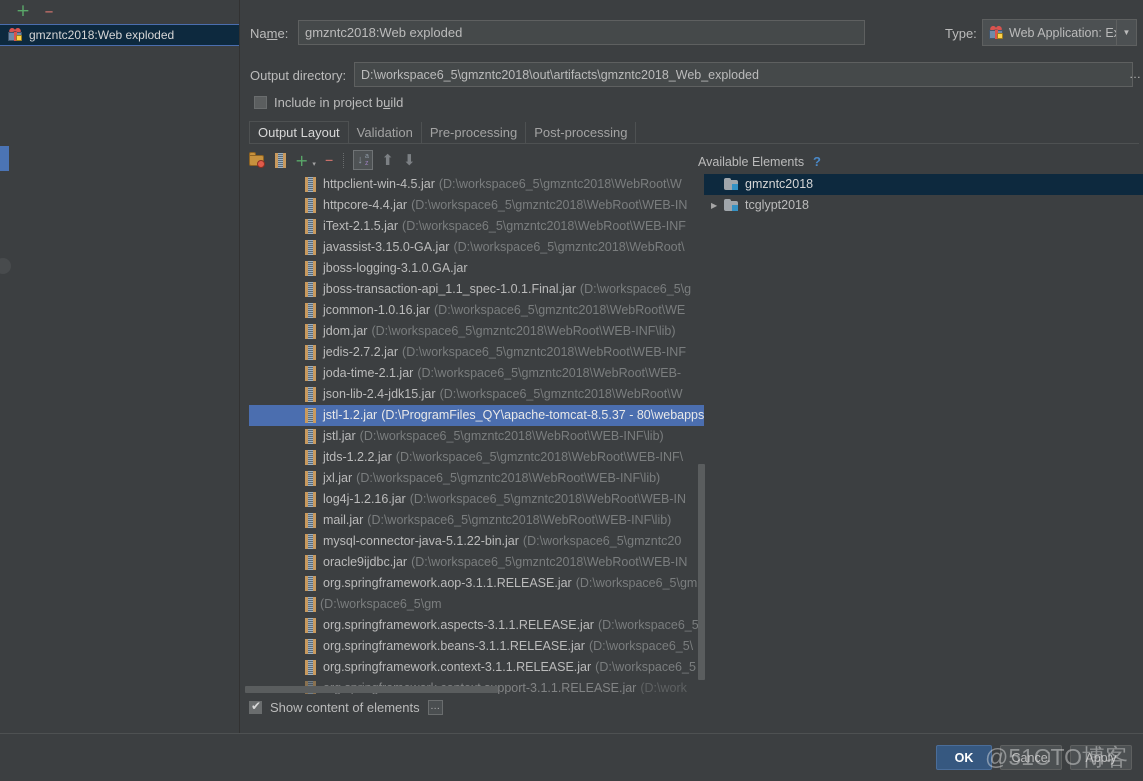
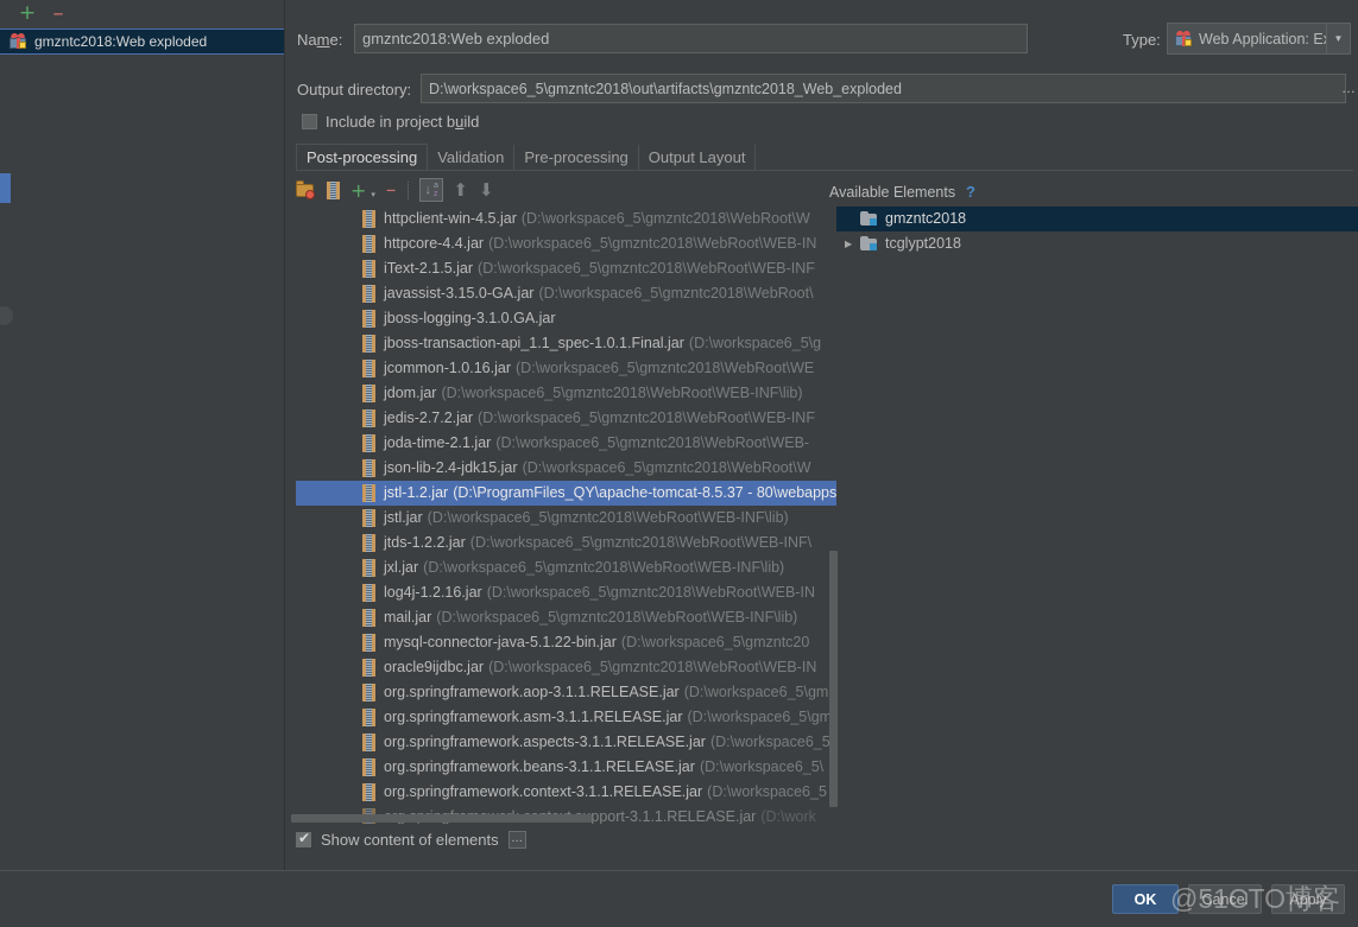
  +
  –
  gmzntc2018:Web exploded
  Name:
  gmzntc2018:Web exploded
  Type:
  ▼
  Output directory:
  D:\workspace6_5\gmzntc2018\out\artifacts\gmzntc2018_Web_exploded
  …
  Include in project build
- Output Layout
+ Post-processing
  Validation
  Pre-processing
- Post-processing
+ Output Layout
  +
  –
  ↓
  ⬆
  ⬇
  httpclient-win-4.5.jar
  (D:\workspace6_5\gmzntc2018\WebRoot\W
  httpcore-4.4.jar
  (D:\workspace6_5\gmzntc2018\WebRoot\WEB-IN
  iText-2.1.5.jar
  (D:\workspace6_5\gmzntc2018\WebRoot\WEB-INF
  javassist-3.15.0-GA.jar
  (D:\workspace6_5\gmzntc2018\WebRoot\
  jboss-logging-3.1.0.GA.jar
  jboss-transaction-api_1.1_spec-1.0.1.Final.jar
  (D:\workspace6_5\g
  jcommon-1.0.16.jar
  (D:\workspace6_5\gmzntc2018\WebRoot\WE
  jdom.jar
  (D:\workspace6_5\gmzntc2018\WebRoot\WEB-INF\lib)
  jedis-2.7.2.jar
  (D:\workspace6_5\gmzntc2018\WebRoot\WEB-INF
  joda-time-2.1.jar
  (D:\workspace6_5\gmzntc2018\WebRoot\WEB-
  json-lib-2.4-jdk15.jar
  (D:\workspace6_5\gmzntc2018\WebRoot\W
  jstl-1.2.jar
  jstl.jar
  (D:\workspace6_5\gmzntc2018\WebRoot\WEB-INF\lib)
  jtds-1.2.2.jar
  (D:\workspace6_5\gmzntc2018\WebRoot\WEB-INF\
  jxl.jar
  (D:\workspace6_5\gmzntc2018\WebRoot\WEB-INF\lib)
  log4j-1.2.16.jar
  (D:\workspace6_5\gmzntc2018\WebRoot\WEB-IN
  mail.jar
  (D:\workspace6_5\gmzntc2018\WebRoot\WEB-INF\lib)
  mysql-connector-java-5.1.22-bin.jar
  (D:\workspace6_5\gmzntc20
  oracle9ijdbc.jar
  (D:\workspace6_5\gmzntc2018\WebRoot\WEB-IN
  org.springframework.aop-3.1.1.RELEASE.jar
  (D:\workspace6_5\gm
+ org.springframework.asm-3.1.1.RELEASE.jar
  (D:\workspace6_5\gm
  org.springframework.aspects-3.1.1.RELEASE.jar
  (D:\workspace6_5
  org.springframework.beans-3.1.1.RELEASE.jar
  (D:\workspace6_5\
  org.springframework.context-3.1.1.RELEASE.jar
  (D:\workspace6_5
  (D:\work
  Available Elements
  ?
  gmzntc2018
  ▶
  tcglypt2018
  Show content of elements
  …
  OK
  Cancel
  Apply
  @51CTO博客
